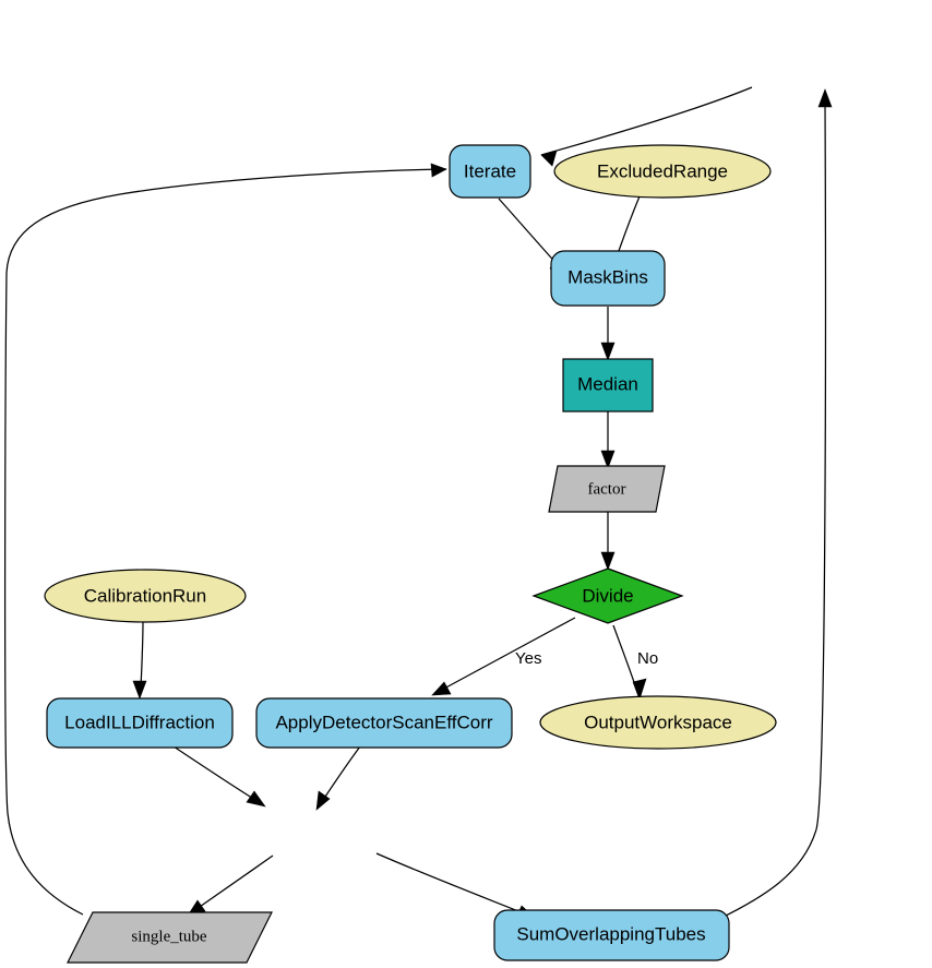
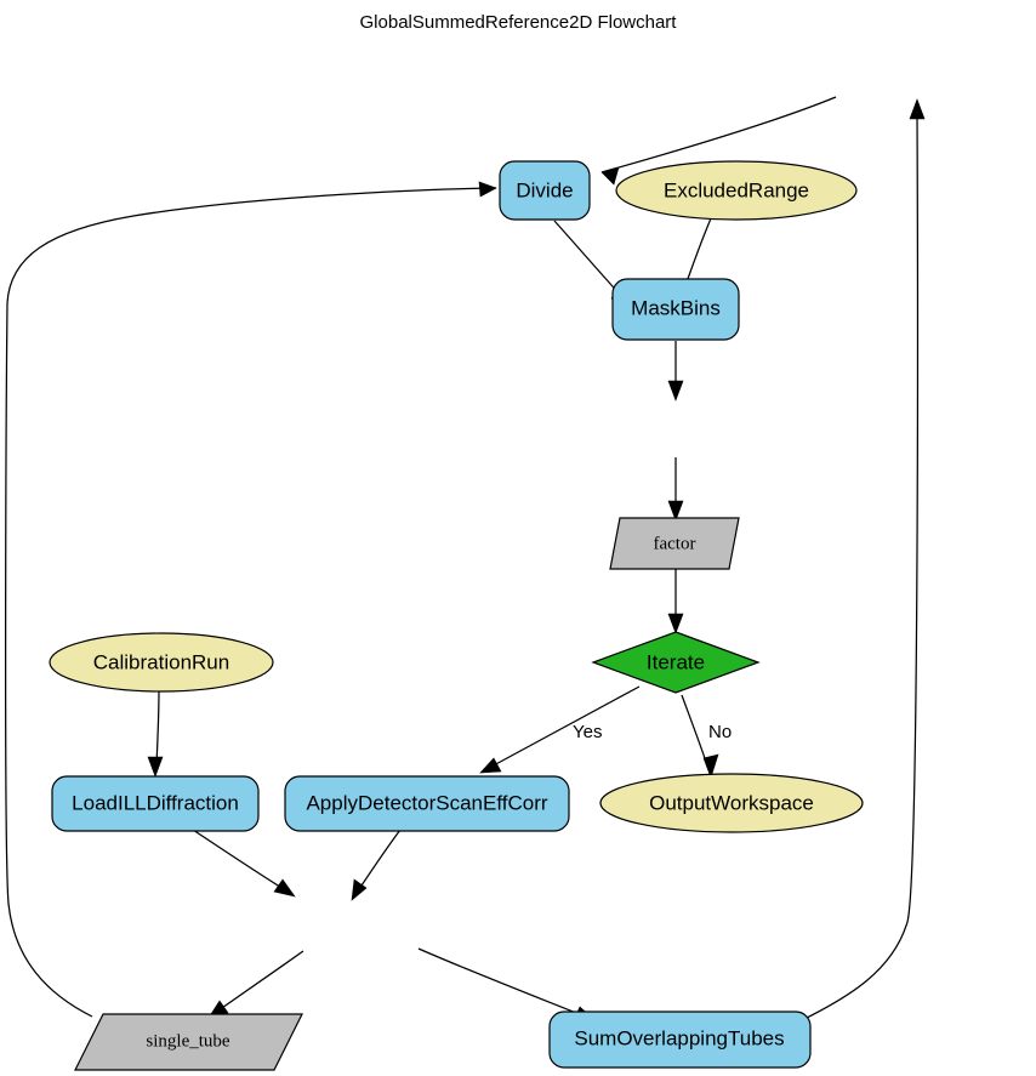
+ GlobalSummedReference2D Flowchart
  Yes
  No
- Iterate
+ Divide
  ExcludedRange
  MaskBins
- Median
  factor
- Divide
+ Iterate
  CalibrationRun
  LoadILLDiffraction
  ApplyDetectorScanEffCorr
  OutputWorkspace
  single_tube
  SumOverlappingTubes
